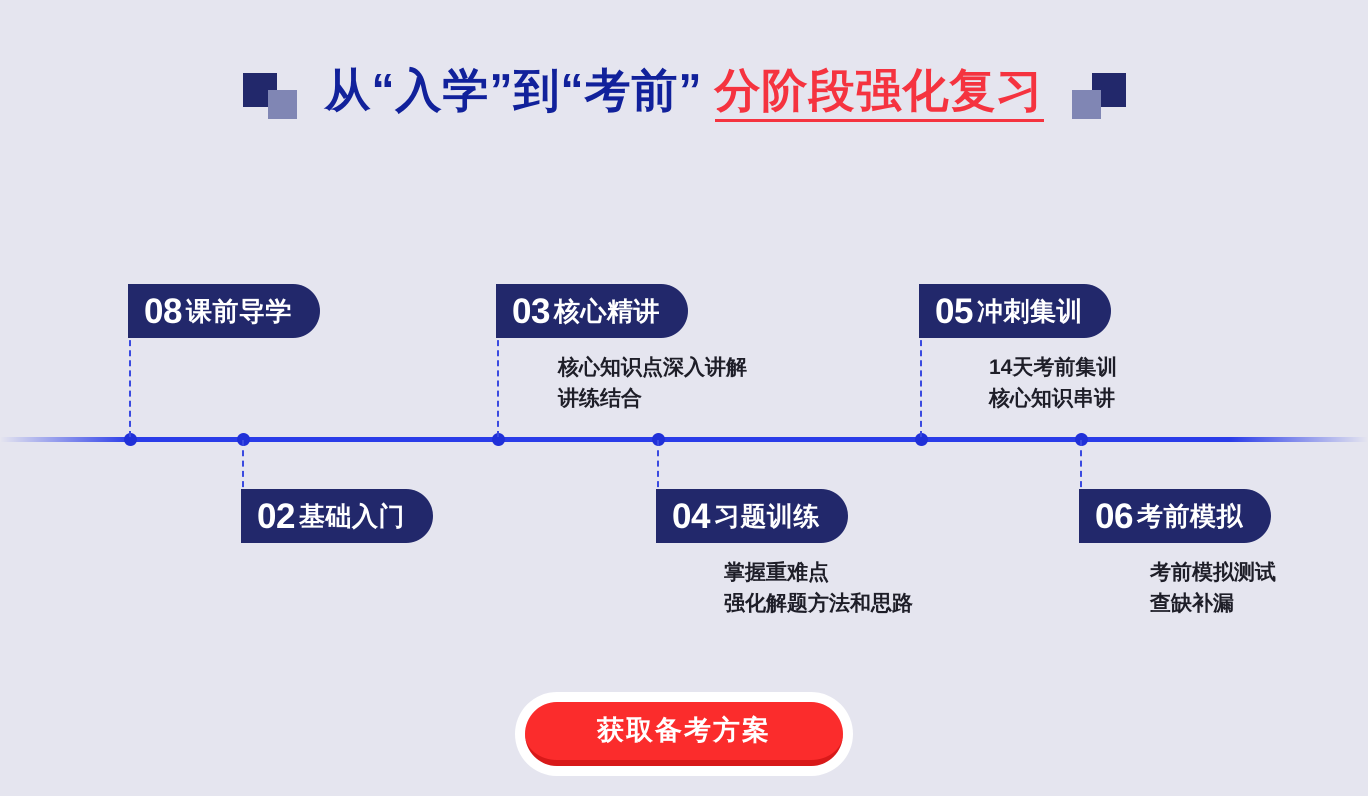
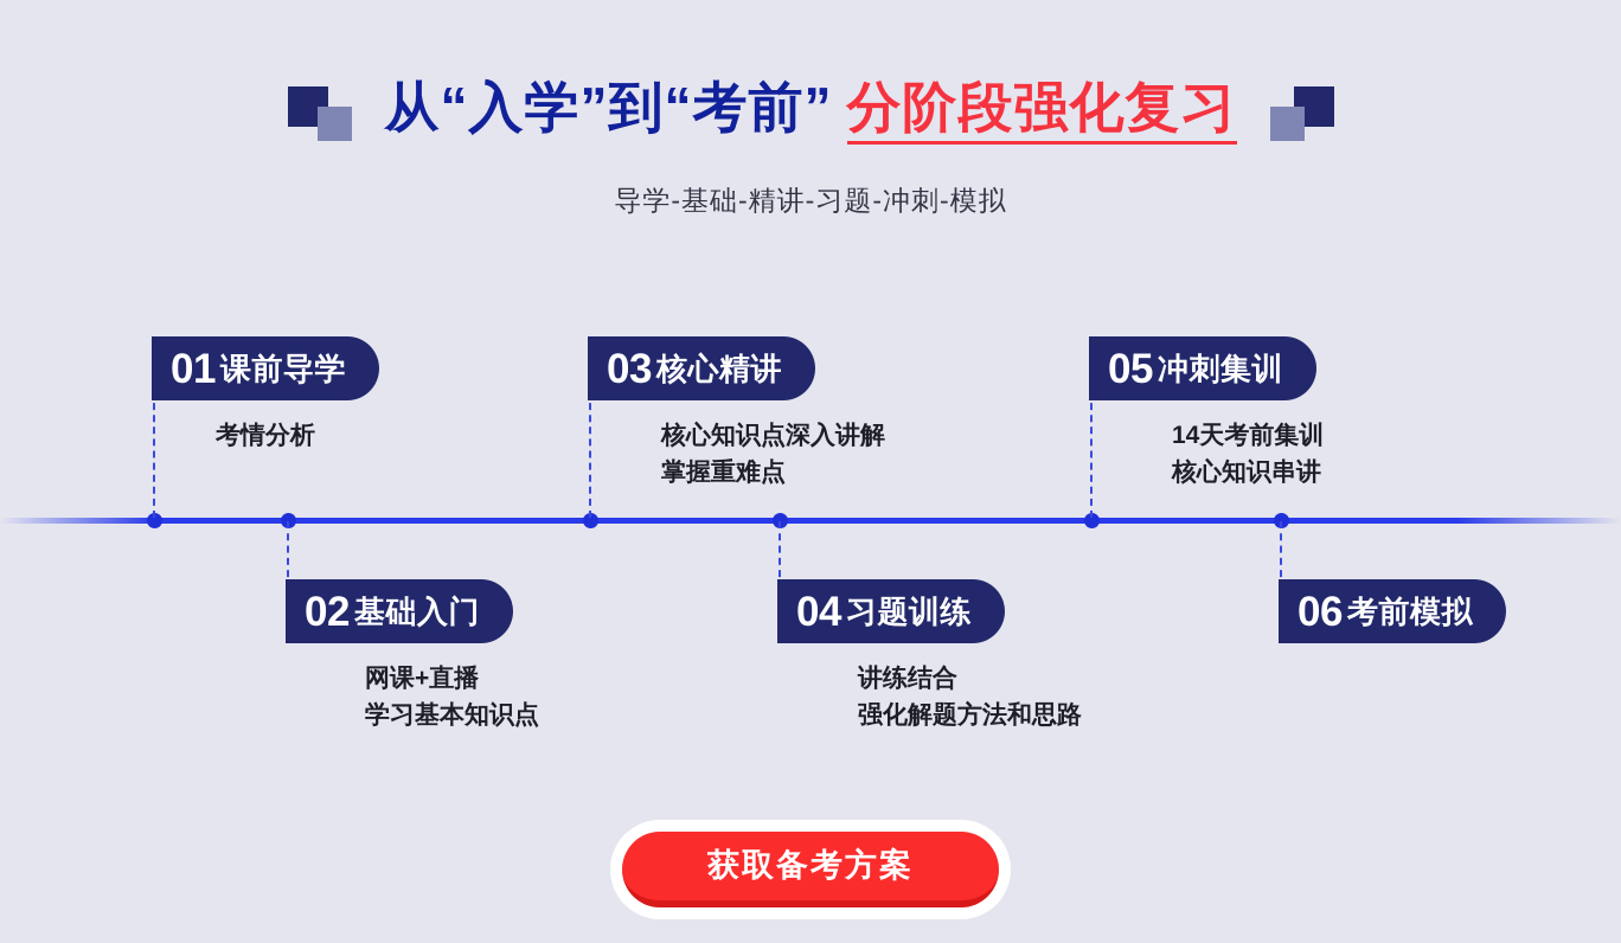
  从“入学”到“考前”
  分阶段强化复习
+ 导学-基础-精讲-习题-冲刺-模拟
- 08
+ 01
  课前导学
+ 考情分析
  02
  基础入门
+ 网课+直播
+ 学习基本知识点
  03
  核心精讲
  核心知识点深入讲解
- 讲练结合
+ 掌握重难点
  04
  习题训练
- 掌握重难点
+ 讲练结合
  强化解题方法和思路
  05
  冲刺集训
  14天考前集训
  核心知识串讲
  06
  考前模拟
- 考前模拟测试
- 查缺补漏
  获取备考方案
